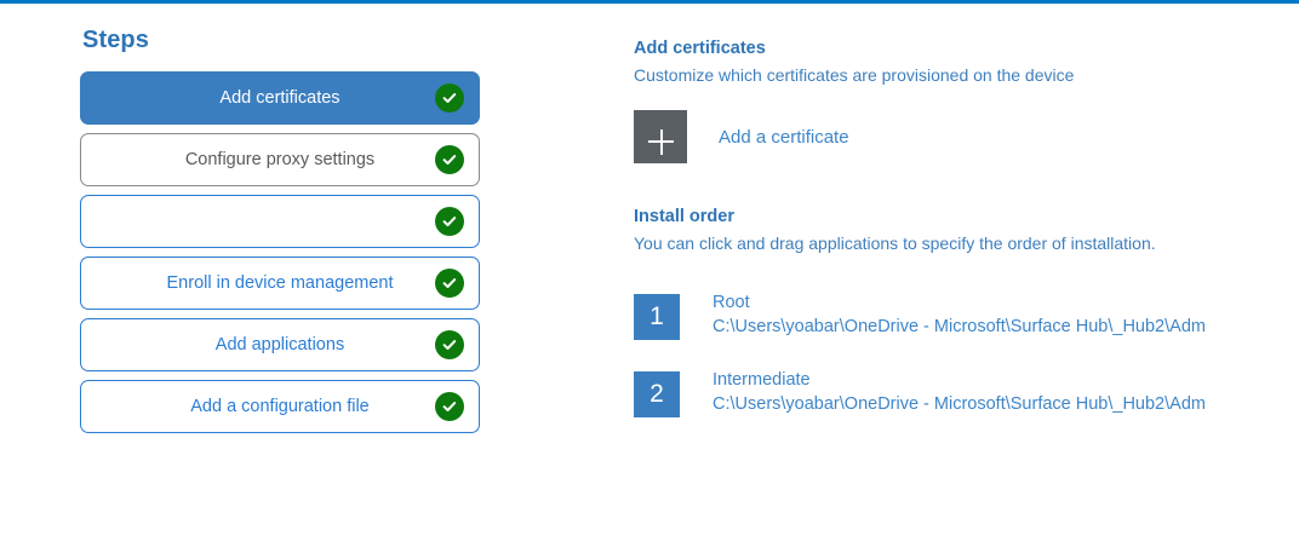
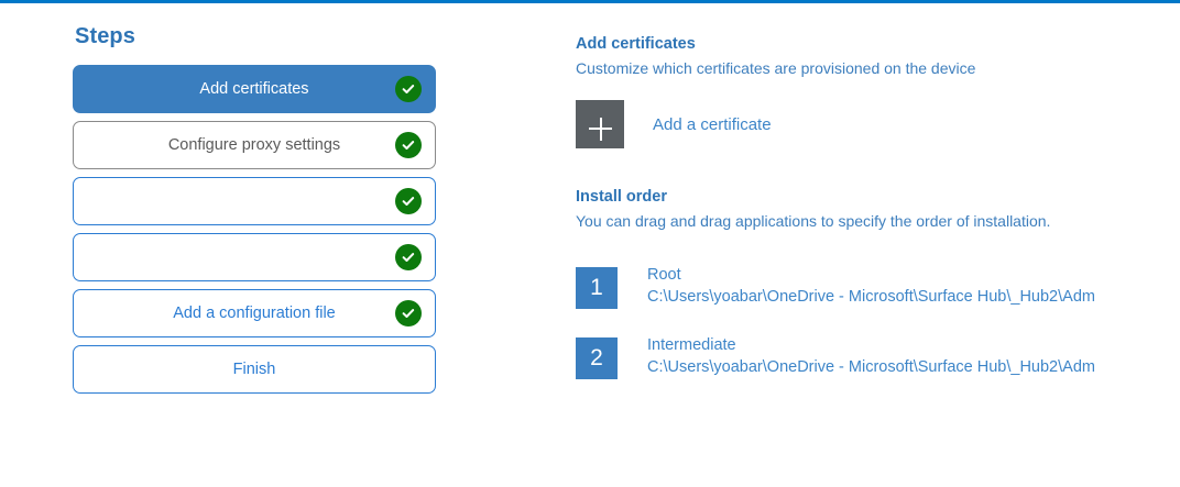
  Steps
  Add certificates
  Configure proxy settings
- Enroll in device management
- Add applications
  Add a configuration file
+ Finish
  Add certificates
  Customize which certificates are provisioned on the device
  Add a certificate
  Install order
- You can click and drag applications to specify the order of installation.
+ You can drag and drag applications to specify the order of installation.
  1
  Root
  C:\Users\yoabar\OneDrive - Microsoft\Surface Hub\_Hub2\Adm
  2
  Intermediate
  C:\Users\yoabar\OneDrive - Microsoft\Surface Hub\_Hub2\Adm
